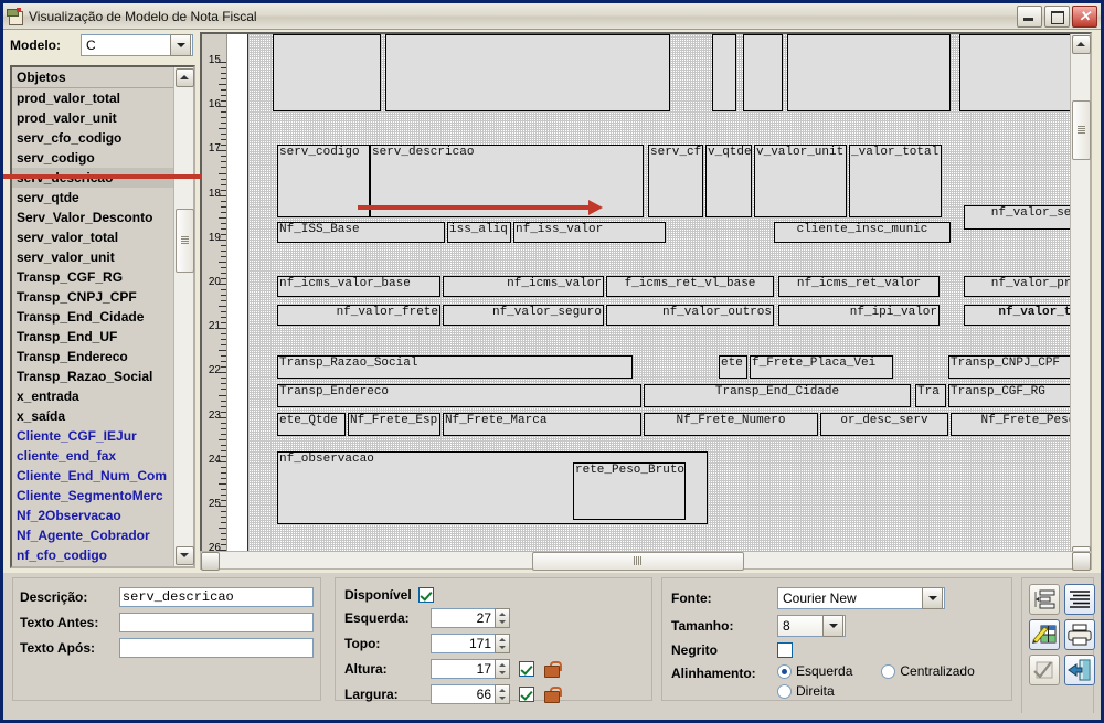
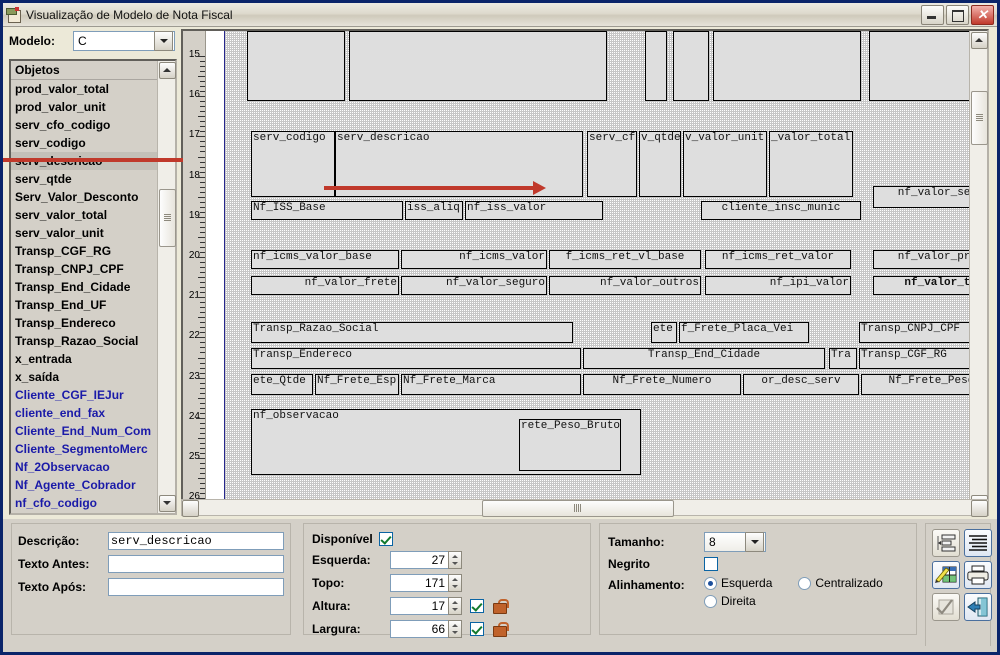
  Visualização de Modelo de Nota Fiscal
  ✕
  Modelo:
  C
  Objetos
  prod_valor_total
  prod_valor_unit
  serv_cfo_codigo
  serv_codigo
  serv_qtde
  Serv_Valor_Desconto
  serv_valor_total
  serv_valor_unit
  Transp_CGF_RG
  Transp_CNPJ_CPF
  Transp_End_Cidade
  Transp_End_UF
  Transp_Endereco
  Transp_Razao_Social
  x_entrada
  x_saída
  Cliente_CGF_IEJur
  cliente_end_fax
  Cliente_End_Num_Com
  Cliente_SegmentoMerc
  Nf_2Observacao
  Nf_Agente_Cobrador
  nf_cfo_codigo
  15
  16
  17
  18
  19
  20
  21
  22
  23
  24
  25
  26
  serv_codigo
  serv_descricao
  serv_cf
  v_qtde
  v_valor_unit
  _valor_total
  Nf_ISS_Base
  iss_aliq
  nf_iss_valor
  cliente_insc_munic
  nf_valor_se
  nf_icms_valor_base
  nf_icms_valor
  f_icms_ret_vl_base
  nf_icms_ret_valor
  nf_valor_pr
  nf_valor_frete
  nf_valor_seguro
  nf_valor_outros
  nf_ipi_valor
  nf_valor_t
  Transp_Razao_Social
  ete
  f_Frete_Placa_Vei
  Transp_CNPJ_CPF
  Transp_Endereco
  Transp_End_Cidade
  Tra
  Transp_CGF_RG
  ete_Qtde
  Nf_Frete_Esp
  Nf_Frete_Marca
  Nf_Frete_Numero
  or_desc_serv
  Nf_Frete_Pes
  nf_observacao
  rete_Peso_Bruto
  Descrição:
  serv_descricao
  Texto Antes:
  Texto Após:
  Disponível
  Esquerda:
  27
  Topo:
  171
  Altura:
  17
  Largura:
  66
- Fonte:
- Courier New
  Tamanho:
  8
  Negrito
  Alinhamento:
  Esquerda
  Centralizado
  Direita
